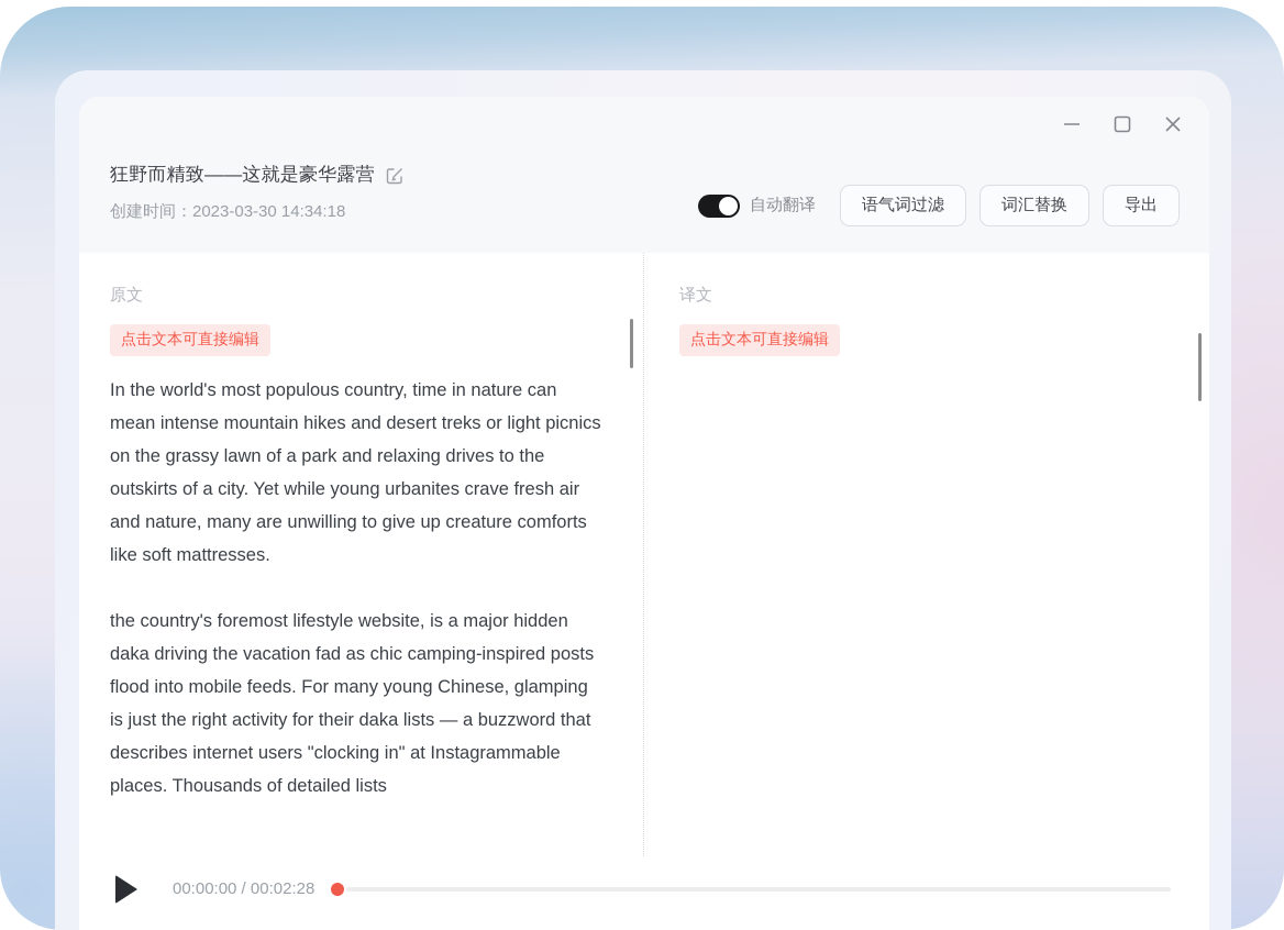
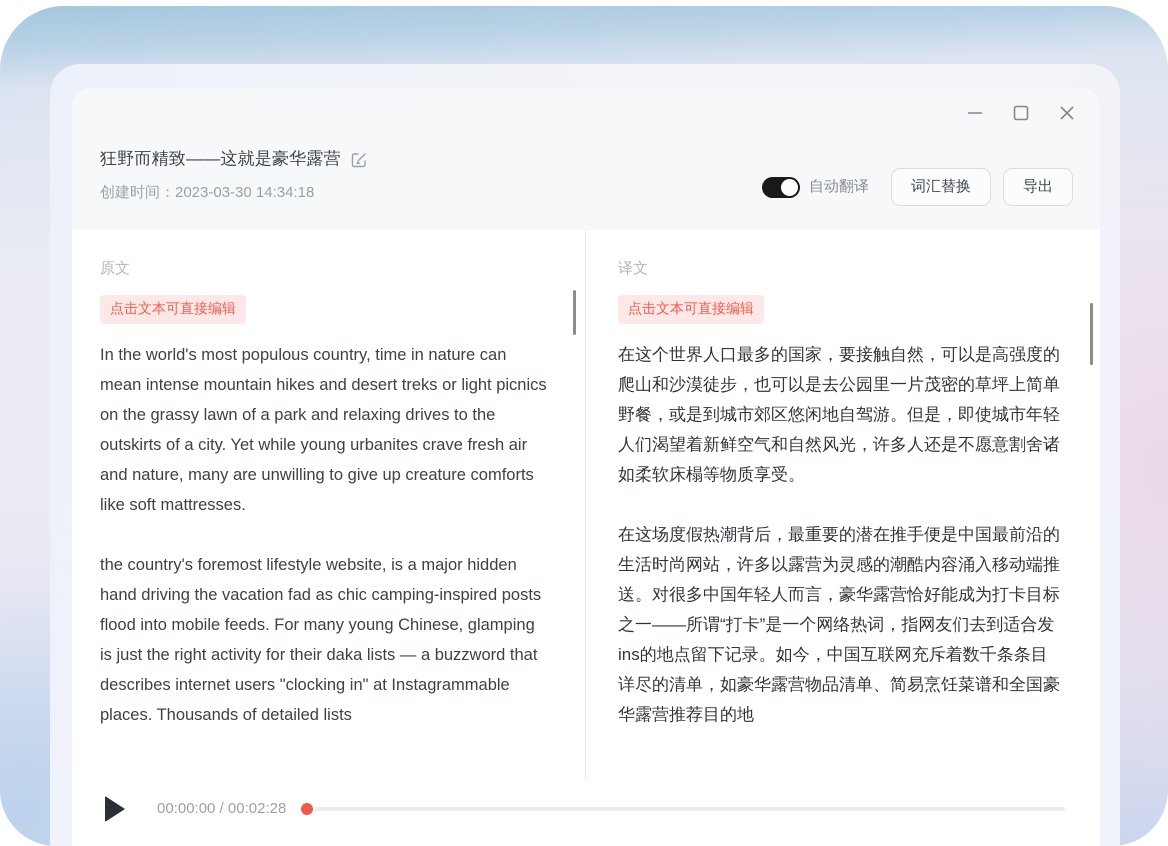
  狂野而精致——这就是豪华露营
  创建时间：2023-03-30 14:34:18
  自动翻译
- 语气词过滤
  词汇替换
  导出
  原文
  点击文本可直接编辑
  In the world's most populous country, time in nature can mean intense mountain hikes and desert treks or light picnics on the grassy lawn of a park and relaxing drives to the outskirts of a city. Yet while young urbanites crave fresh air and nature, many are unwilling to give up creature comforts like soft mattresses.
- the country's foremost lifestyle website, is a major hidden daka driving the vacation fad as chic camping-inspired posts flood into mobile feeds. For many young Chinese, glamping is just the right activity for their daka lists — a buzzword that describes internet users "clocking in" at Instagrammable places. Thousands of detailed lists
+ the country's foremost lifestyle website, is a major hidden hand driving the vacation fad as chic camping-inspired posts flood into mobile feeds. For many young Chinese, glamping is just the right activity for their daka lists — a buzzword that describes internet users "clocking in" at Instagrammable places. Thousands of detailed lists
  译文
  点击文本可直接编辑
+ 在这个世界人口最多的国家，要接触自然，可以是高强度的爬山和沙漠徒步，也可以是去公园里一片茂密的草坪上简单野餐，或是到城市郊区悠闲地自驾游。但是，即使城市年轻人们渴望着新鲜空气和自然风光，许多人还是不愿意割舍诸如柔软床榻等物质享受。
+ 在这场度假热潮背后，最重要的潜在推手便是中国最前沿的生活时尚网站，许多以露营为灵感的潮酷内容涌入移动端推送。对很多中国年轻人而言，豪华露营恰好能成为打卡目标之一——所谓“打卡”是一个网络热词，指网友们去到适合发ins的地点留下记录。如今，中国互联网充斥着数千条条目详尽的清单，如豪华露营物品清单、简易烹饪菜谱和全国豪华露营推荐目的地
  00:00:00 / 00:02:28
